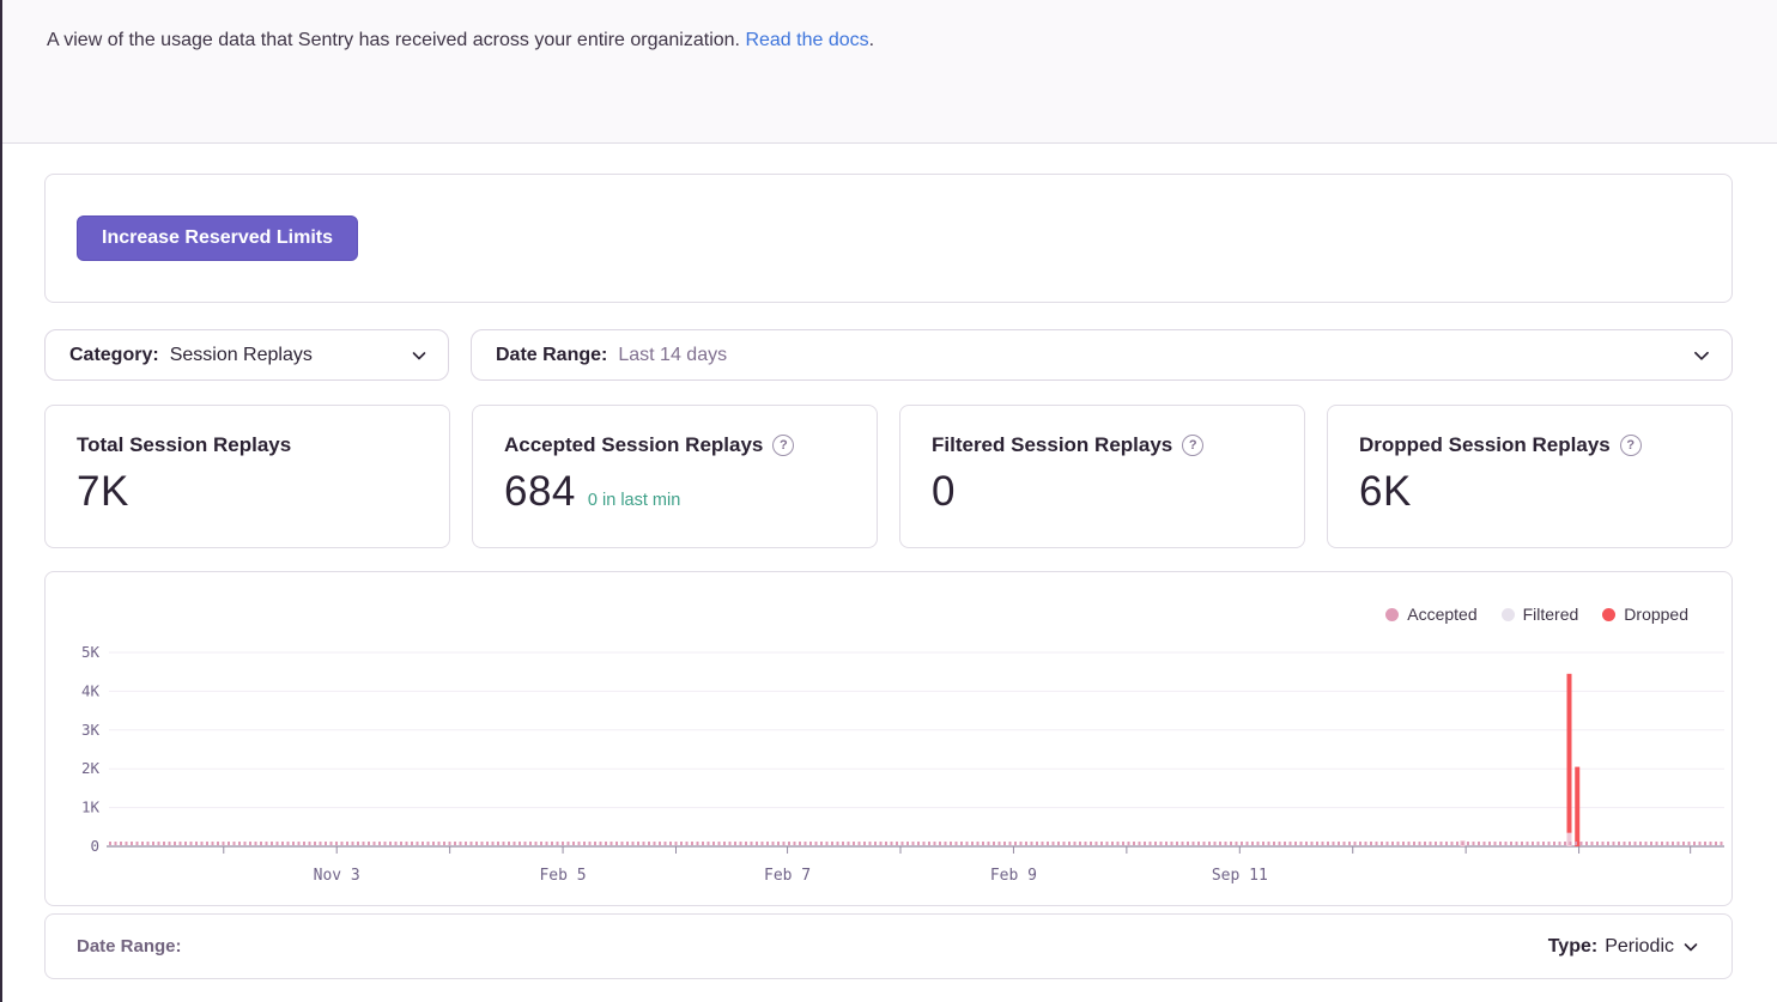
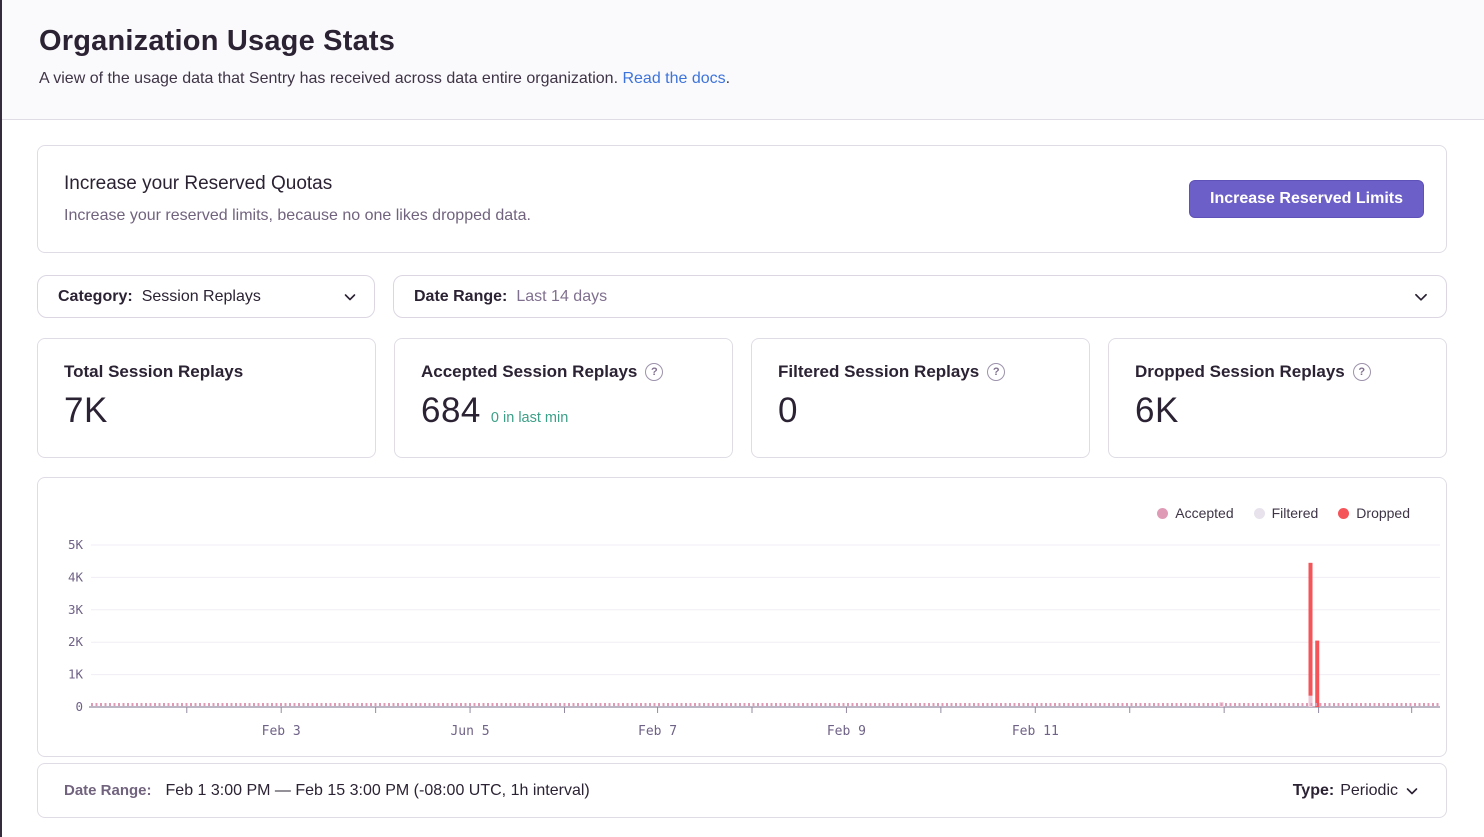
+ Organization Usage Stats
- A view of the usage data that Sentry has received across your entire organization. Read the docs.
+ A view of the usage data that Sentry has received across data entire organization. Read the docs.
+ Increase your Reserved Quotas
+ Increase your reserved limits, because no one likes dropped data.
  Increase Reserved Limits
  Category:
  Session Replays
  Date Range:
  Last 14 days
  Total Session Replays
  7K
  Accepted Session Replays
  ?
  684
  0 in last min
  Filtered Session Replays
  ?
  0
  Dropped Session Replays
  ?
  6K
  0
  1K
  2K
  3K
  4K
  5K
- Nov 3
+ Feb 3
- Feb 5
+ Jun 5
  Feb 7
  Feb 9
- Sep 11
+ Feb 11
  Accepted
  Filtered
  Dropped
  Date Range:
+ Feb 1 3:00 PM — Feb 15 3:00 PM (-08:00 UTC, 1h interval)
  Type:
  Periodic
